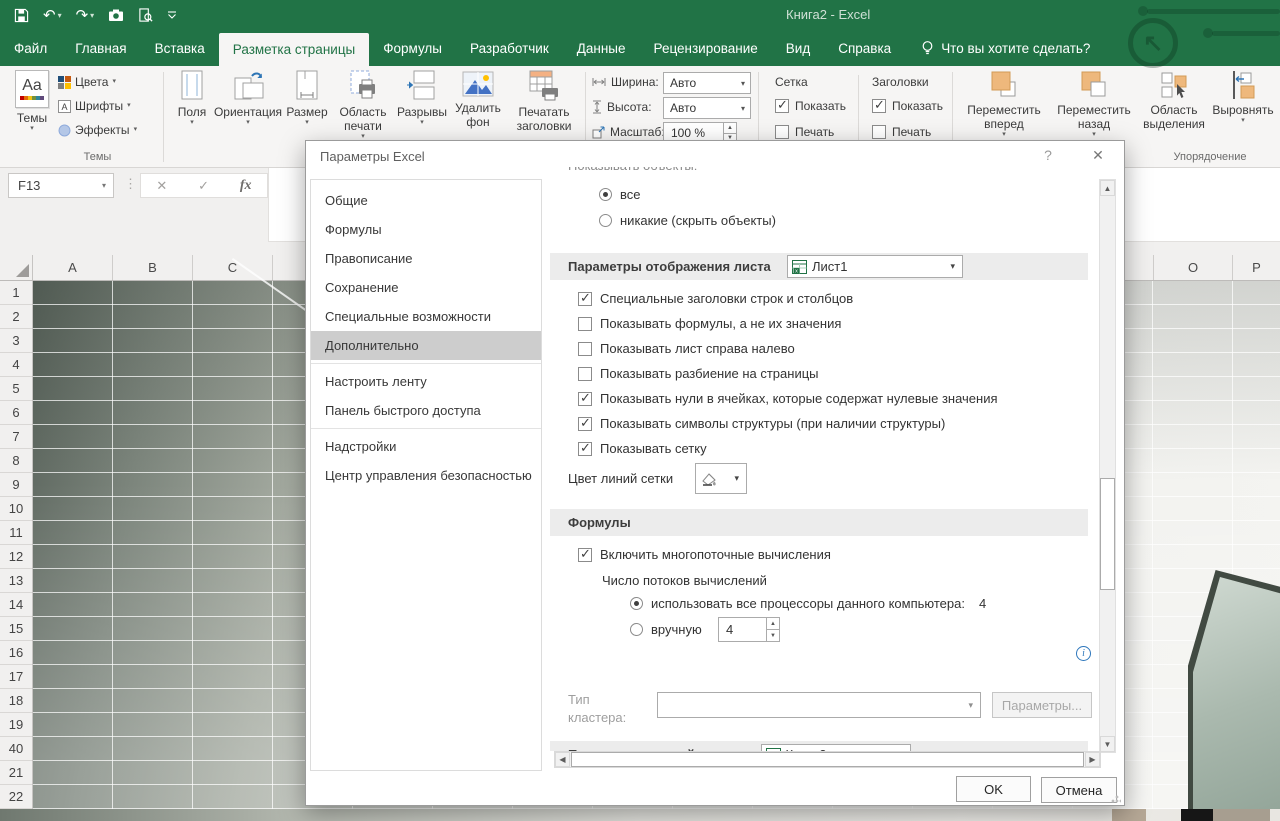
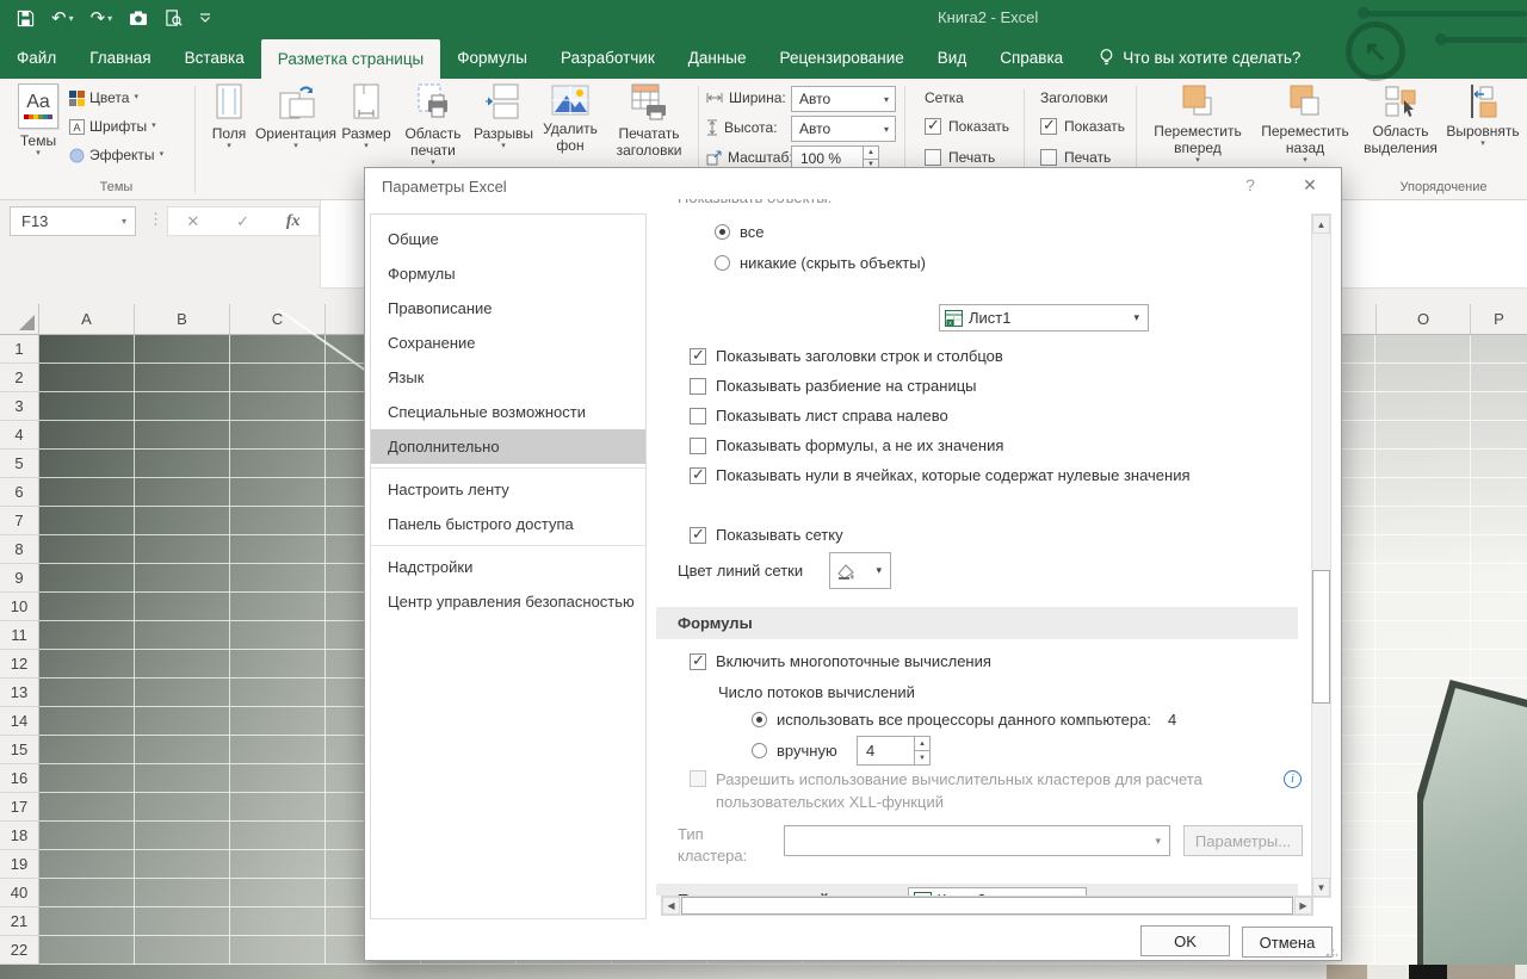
  ↶
  ▾
  ↷
  ▾
  Книга2 - Excel
  ↖
  Файл
  Главная
  Вставка
  Разметка страницы
  Формулы
  Разработчик
  Данные
  Рецензирование
  Вид
  Справка
  Что вы хотите сделать?
  Aa
  Темы
  Цвета
  A
  Шрифты
  Эффекты
  Темы
  Поля
  Ориентация
  Размер
  Область печати
  Разрывы
  Удалить фон
  Печатать заголовки
  Ширина:
  Авто
  ▾
  Высота:
  Авто
  ▾
  Масштаб
  100 %
  Сетка
  Показать
  Печать
  Заголовки
  Показать
  Печать
  Переместить вперед
  Переместить назад
  Область выделения
  Выровнять
  Упорядочение
  F13
  ▾
  ⋮
  ✕
  ✓
  fx
  A
  B
  C
  O
  P
  1
  2
  3
  4
  5
  6
  7
  8
  9
  10
  11
  12
  13
  14
  15
  16
  17
  18
  19
  40
  21
  22
  Параметры Excel
  ?
  ✕
  Общие
  Формулы
  Правописание
  Сохранение
+ Язык
  Специальные возможности
  Дополнительно
  Настроить ленту
  Панель быстрого доступа
  Надстройки
  Центр управления безопасностью
  все
  никакие (скрыть объекты)
- Параметры отображения листа
  Лист1
  ▾
- Специальные заголовки строк и столбцов
+ Показывать заголовки строк и столбцов
- Показывать формулы, а не их значения
+ Показывать разбиение на страницы
  Показывать лист справа налево
- Показывать разбиение на страницы
+ Показывать формулы, а не их значения
  Показывать нули в ячейках, которые содержат нулевые значения
- Показывать символы структуры (при наличии структуры)
  Показывать сетку
  Цвет линий сетки
  ▾
  Формулы
  Включить многопоточные вычисления
  Число потоков вычислений
  использовать все процессоры данного компьютера:
  4
  вручную
  4
+ Разрешить использование вычислительных кластеров для расчета пользовательских XLL-функций
  i
  Тип кластера:
  ▾
  Параметры...
  ▲
  ▼
  ◀
  ▶
  OK
  Отмена
